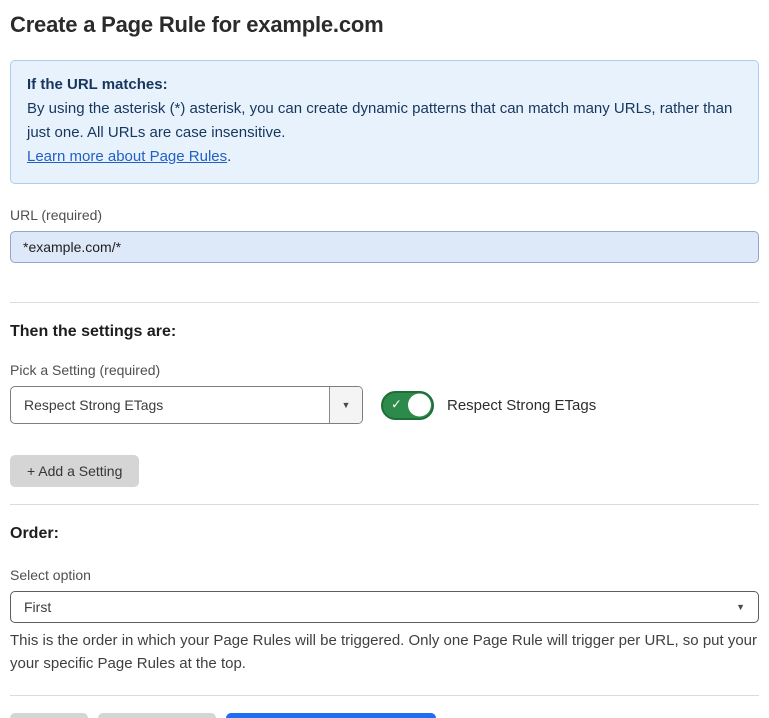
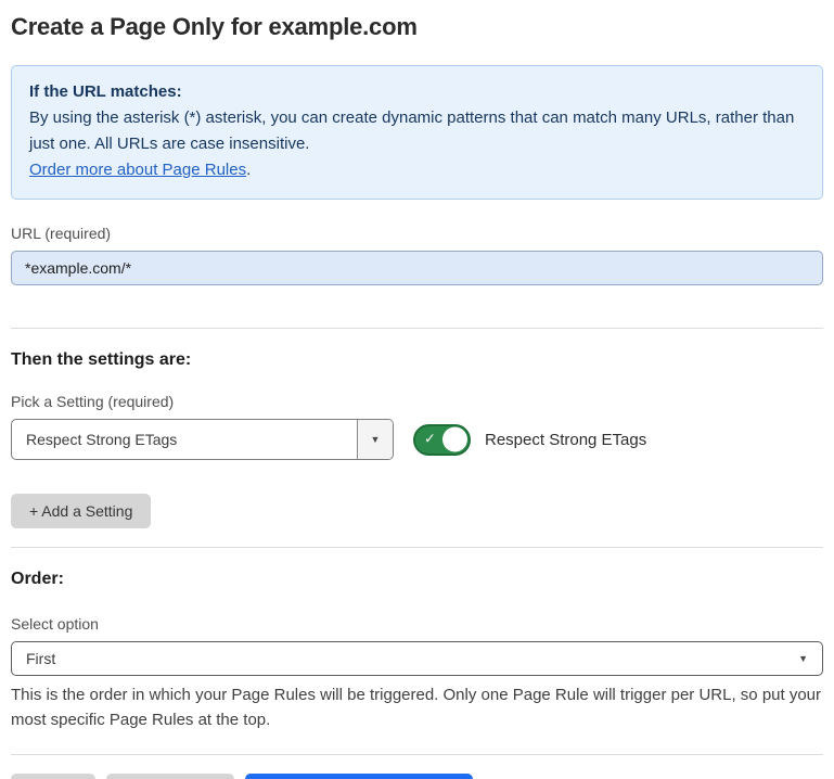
- Create a Page Rule for example.com
+ Create a Page Only for example.com
  If the URL matches:
  By using the asterisk (*) asterisk, you can create dynamic patterns that can match many URLs, rather than just one. All URLs are case insensitive.
- Learn more about Page Rules.
+ Order more about Page Rules.
  URL (required)
  *example.com/*
  Then the settings are:
  Pick a Setting (required)
  Respect Strong ETags
  ▼
  ✓
  Respect Strong ETags
  + Add a Setting
  Order:
  Select option
  First
  ▼
- This is the order in which your Page Rules will be triggered. Only one Page Rule will trigger per URL, so put your your specific Page Rules at the top.
+ This is the order in which your Page Rules will be triggered. Only one Page Rule will trigger per URL, so put your most specific Page Rules at the top.
